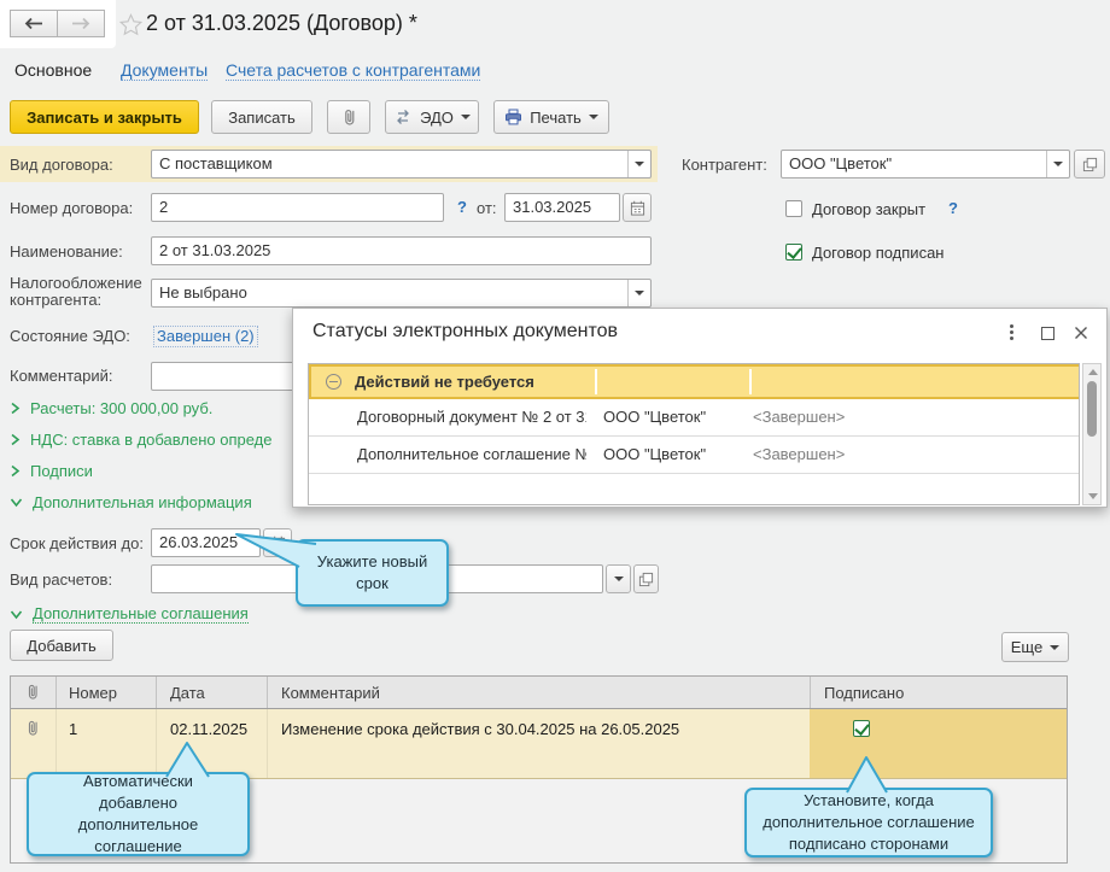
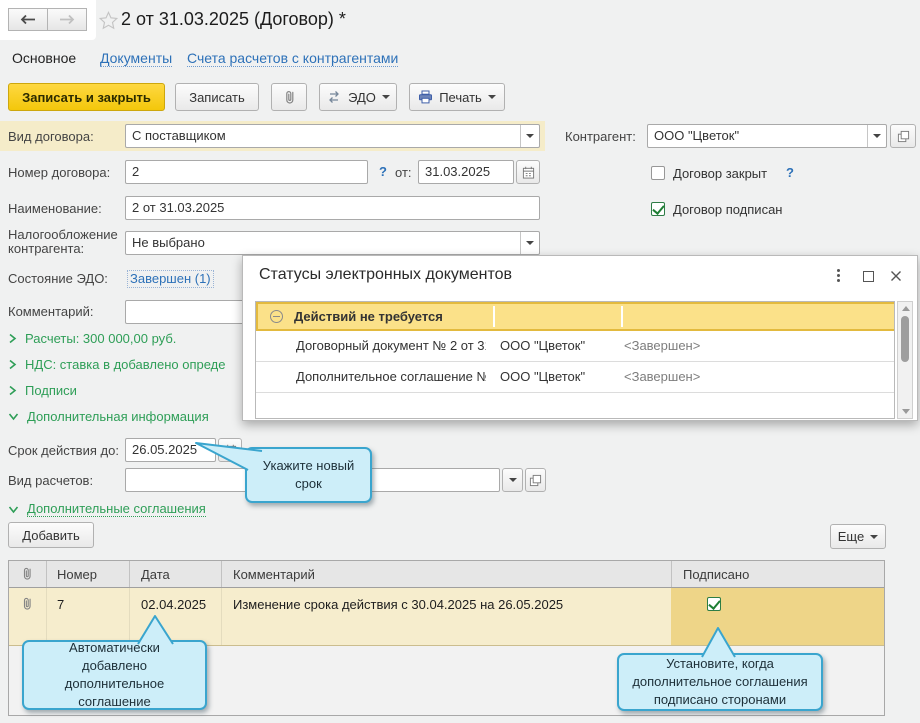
  2 от 31.03.2025 (Договор) *
  Основное
  Документы
  Счета расчетов с контрагентами
  Записать и закрыть
  Записать
  ЭДО
  Печать
  Вид договора:
  С поставщиком
  Контрагент:
  ООО "Цветок"
  Номер договора:
  2
  ?
  от:
  31.03.2025
  Договор закрыт
  ?
  Наименование:
  2 от 31.03.2025
  Договор подписан
  Налогообложение контрагента:
  Не выбрано
  Состояние ЭДО:
- Завершен (2)
+ Завершен (1)
  Комментарий:
  Расчеты: 300 000,00 руб.
  НДС: ставка в добавлено опреде
  Подписи
  Дополнительная информация
  Срок действия до:
- 26.03.2025
+ 26.05.2025
  Вид расчетов:
  Дополнительные соглашения
  Добавить
  Еще
  Номер
  Дата
  Комментарий
  Подписано
- 1
+ 7
- 02.11.2025
+ 02.04.2025
  Изменение срока действия с 30.04.2025 на 26.05.2025
  Статусы электронных документов
  Действий не требуется
  Договорный документ № 2 от 3
  ООО "Цветок"
  <Завершен>
  Дополнительное соглашение №
  ООО "Цветок"
  <Завершен>
  Укажите новый срок
  Автоматически добавлено дополнительное соглашение
- Установите, когда дополнительное соглашение подписано сторонами
+ Установите, когда дополнительное соглашения подписано сторонами
